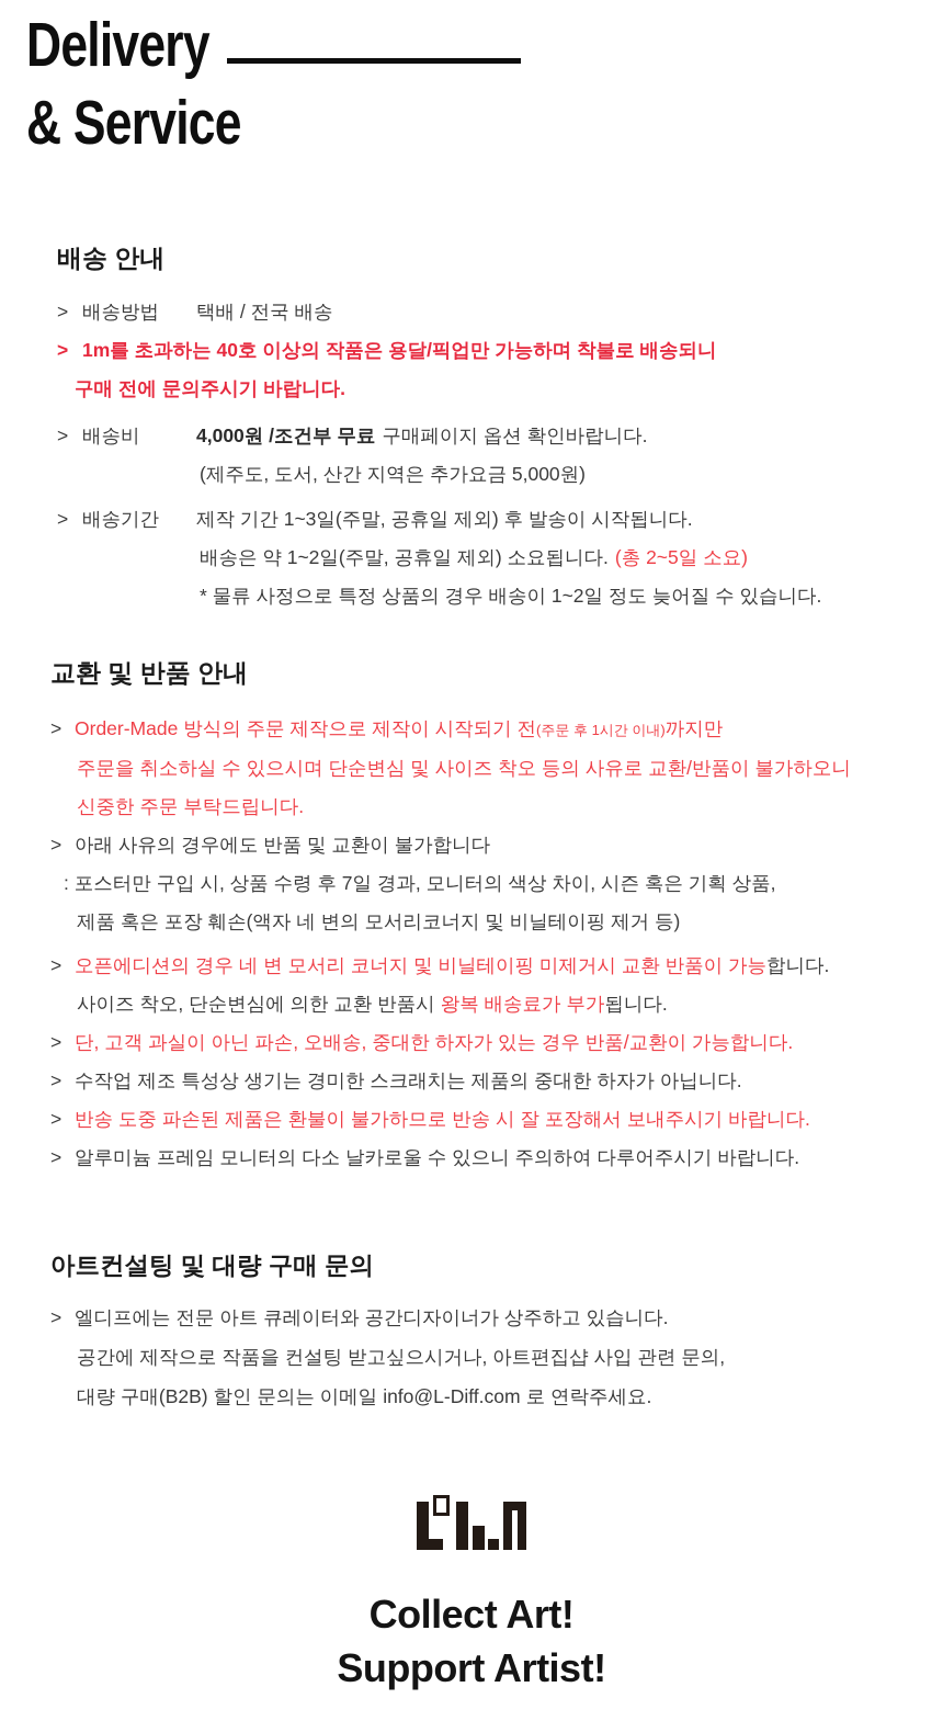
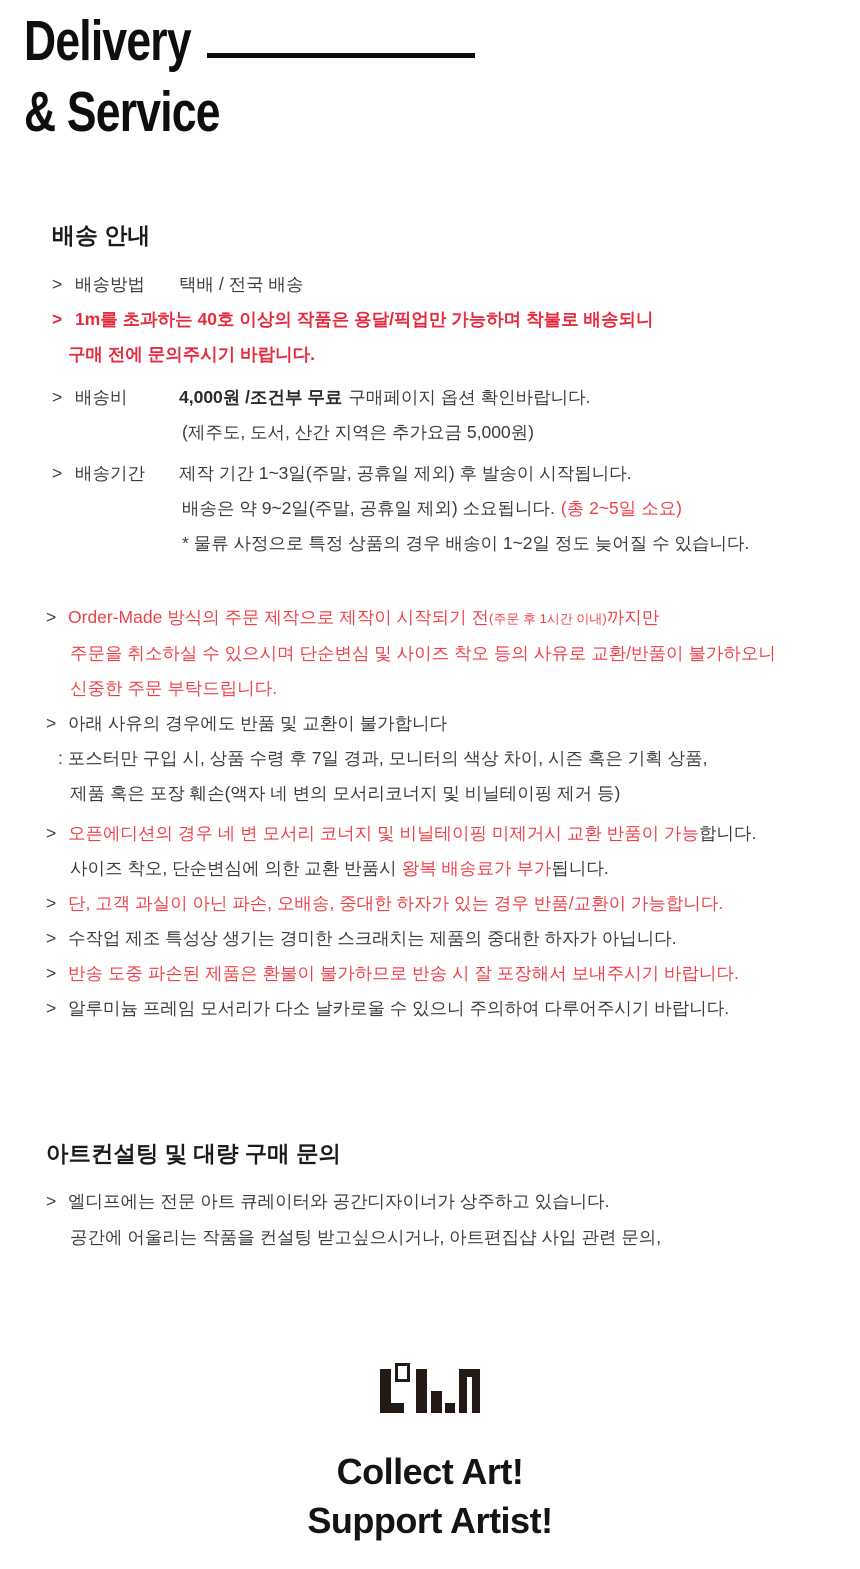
  Delivery
  & Service
  배송 안내
  >
  배송방법
  택배 / 전국 배송
  >
  1m를 초과하는 40호 이상의 작품은 용달/픽업만 가능하며 착불로 배송되니
  구매 전에 문의주시기 바랍니다.
  >
  배송비
  4,000원 /조건부 무료 구매페이지 옵션 확인바랍니다.
  (제주도, 도서, 산간 지역은 추가요금 5,000원)
  >
  배송기간
  제작 기간 1~3일(주말, 공휴일 제외) 후 발송이 시작됩니다.
- 배송은 약 1~2일(주말, 공휴일 제외) 소요됩니다. (총 2~5일 소요)
+ 배송은 약 9~2일(주말, 공휴일 제외) 소요됩니다. (총 2~5일 소요)
  * 물류 사정으로 특정 상품의 경우 배송이 1~2일 정도 늦어질 수 있습니다.
- 교환 및 반품 안내
  >
  Order-Made 방식의 주문 제작으로 제작이 시작되기 전(주문 후 1시간 이내)까지만
  주문을 취소하실 수 있으시며 단순변심 및 사이즈 착오 등의 사유로 교환/반품이 불가하오니
  신중한 주문 부탁드립니다.
  >
  아래 사유의 경우에도 반품 및 교환이 불가합니다
  : 포스터만 구입 시, 상품 수령 후 7일 경과, 모니터의 색상 차이, 시즌 혹은 기획 상품,
  제품 혹은 포장 훼손(액자 네 변의 모서리코너지 및 비닐테이핑 제거 등)
  >
  오픈에디션의 경우 네 변 모서리 코너지 및 비닐테이핑 미제거시 교환 반품이 가능합니다.
  사이즈 착오, 단순변심에 의한 교환 반품시 왕복 배송료가 부가됩니다.
  >
  단, 고객 과실이 아닌 파손, 오배송, 중대한 하자가 있는 경우 반품/교환이 가능합니다.
  >
  수작업 제조 특성상 생기는 경미한 스크래치는 제품의 중대한 하자가 아닙니다.
  >
  반송 도중 파손된 제품은 환불이 불가하므로 반송 시 잘 포장해서 보내주시기 바랍니다.
  >
- 알루미늄 프레임 모니터의 다소 날카로울 수 있으니 주의하여 다루어주시기 바랍니다.
+ 알루미늄 프레임 모서리가 다소 날카로울 수 있으니 주의하여 다루어주시기 바랍니다.
  아트컨설팅 및 대량 구매 문의
  >
  엘디프에는 전문 아트 큐레이터와 공간디자이너가 상주하고 있습니다.
- 공간에 제작으로 작품을 컨설팅 받고싶으시거나, 아트편집샵 사입 관련 문의,
+ 공간에 어울리는 작품을 컨설팅 받고싶으시거나, 아트편집샵 사입 관련 문의,
- 대량 구매(B2B) 할인 문의는 이메일 info@L-Diff.com 로 연락주세요.
  Collect Art!
  Support Artist!
